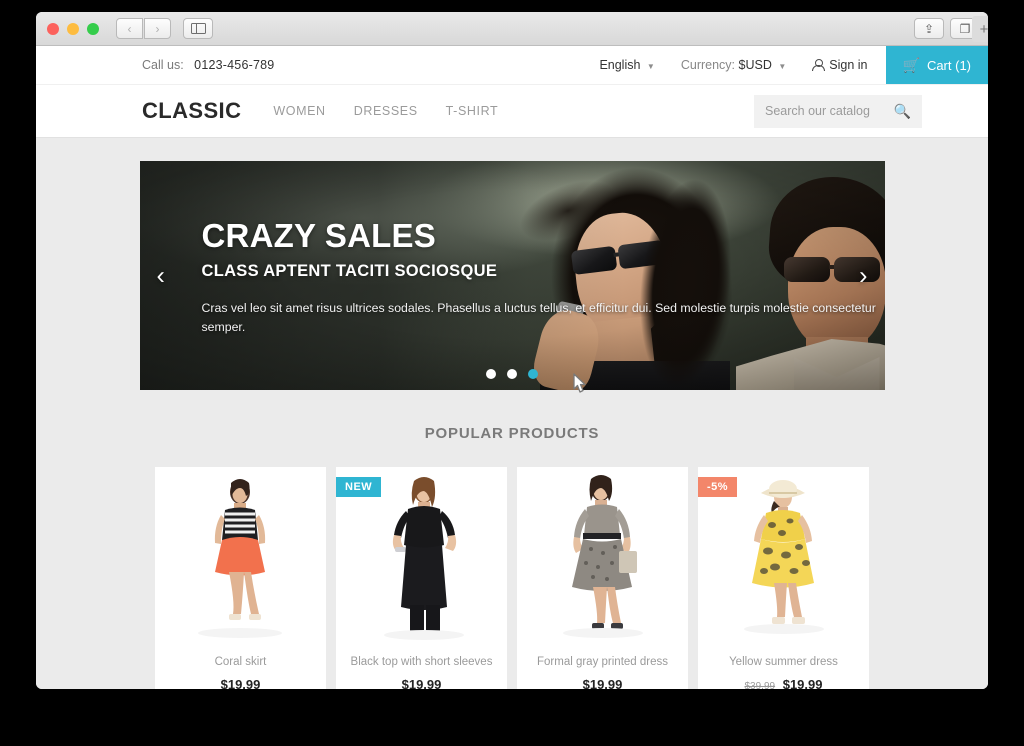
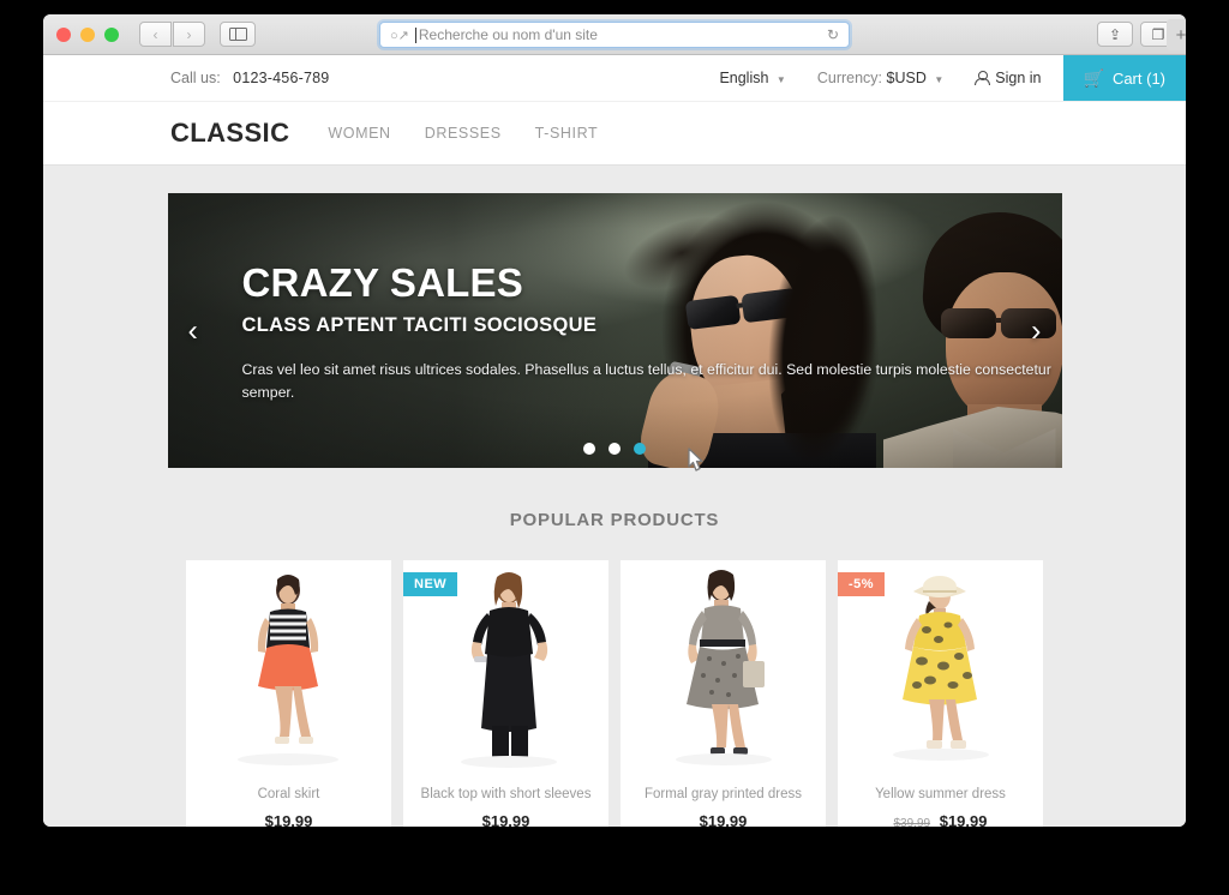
  ‹
  ›
+ ○↗
+ Recherche ou nom d'un site
+ ↻
  ⇪
  ❐
  +
  Call us: 0123-456-789
  English ▼
  Currency: $USD ▼
  Sign in
  🛒
  Cart (1)
  CLASSIC
  WOMEN
  DRESSES
  T-SHIRT
- Search our catalog
- 🔍
  CRAZY SALES
  CLASS APTENT TACITI SOCIOSQUE
  Cras vel leo sit amet risus ultrices sodales. Phasellus a luctus tellus, et efficitur dui. Sed molestie turpis molestie consectetur semper.
  ‹
  ›
  POPULAR PRODUCTS
  Coral skirt
  $19.99
  NEW
  Black top with short sleeves
  $19.99
  Formal gray printed dress
  $19.99
  -5%
  Yellow summer dress
  $39.99 $19.99
